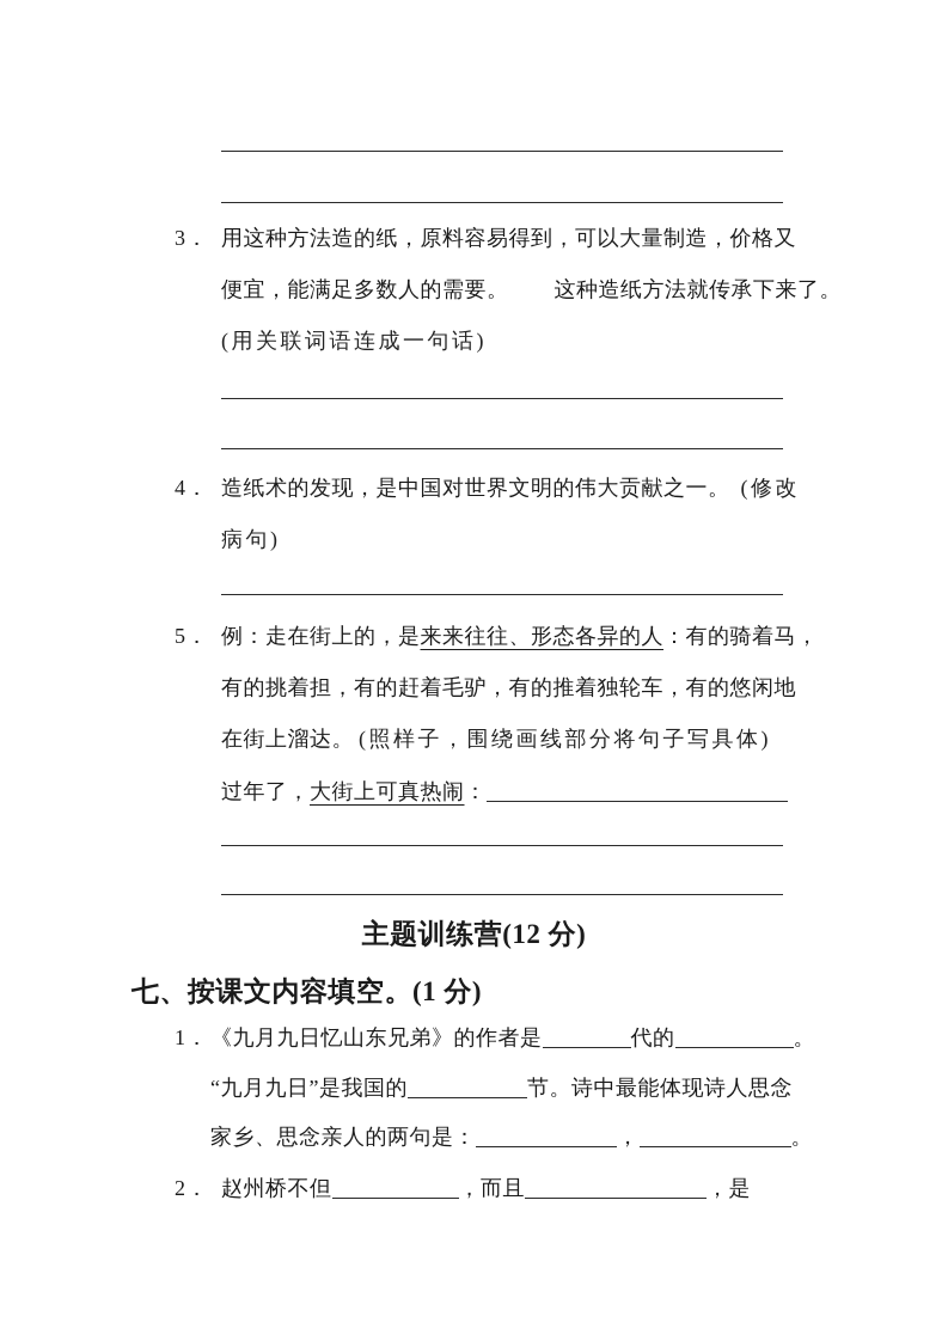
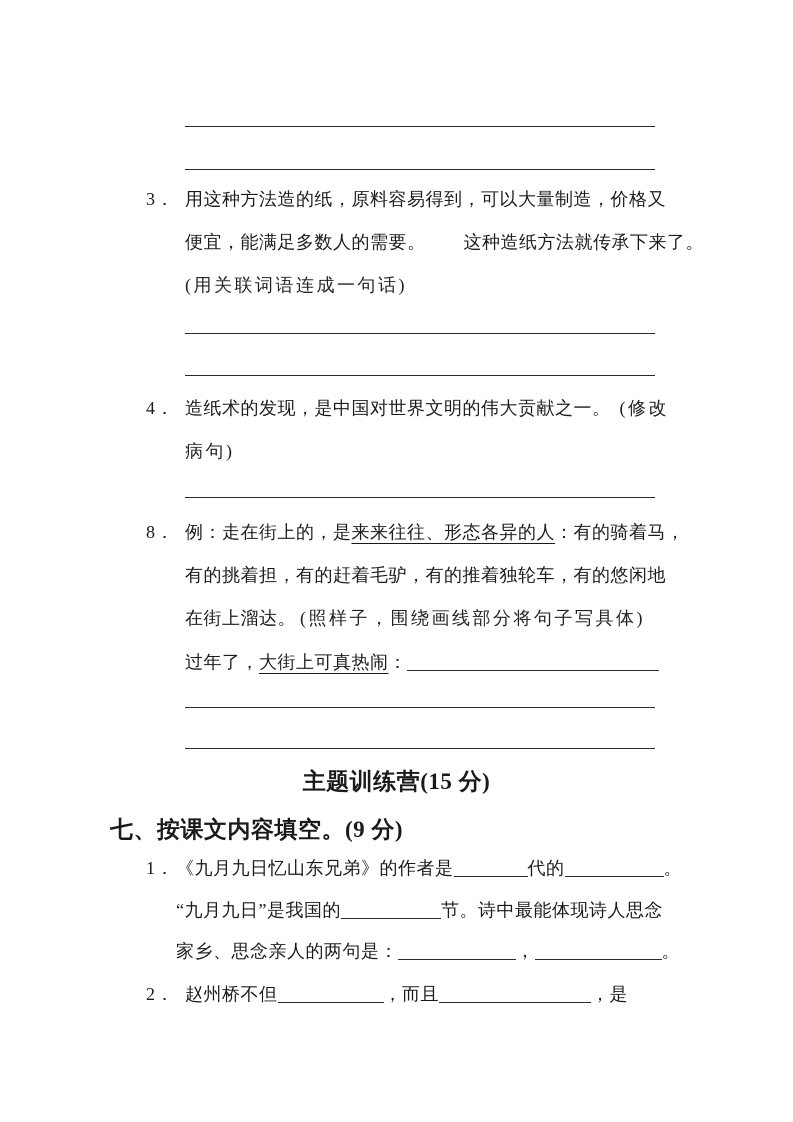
  3．
  用这种方法造的纸，原料容易得到，可以大量制造，价格又
  便宜，能满足多数人的需要。 这种造纸方法就传承下来了。
  (用关联词语连成一句话)
  4．
  造纸术的发现，是中国对世界文明的伟大贡献之一。 (修改
  病句)
- 5．
+ 8．
  例：走在街上的，是来来往往、形态各异的人：有的骑着马，
  有的挑着担，有的赶着毛驴，有的推着独轮车，有的悠闲地
  在街上溜达。 (照样子，围绕画线部分将句子写具体)
  过年了，大街上可真热闹：
- 主题训练营(12 分)
+ 主题训练营(15 分)
- 七、按课文内容填空。(1 分)
+ 七、按课文内容填空。(9 分)
  1．
  《九月九日忆山东兄弟》的作者是 代的 。
  “九月九日”是我国的 节。诗中最能体现诗人思念
  家乡、思念亲人的两句是： ， 。
  2．
  赵州桥不但 ，而且 ，是
